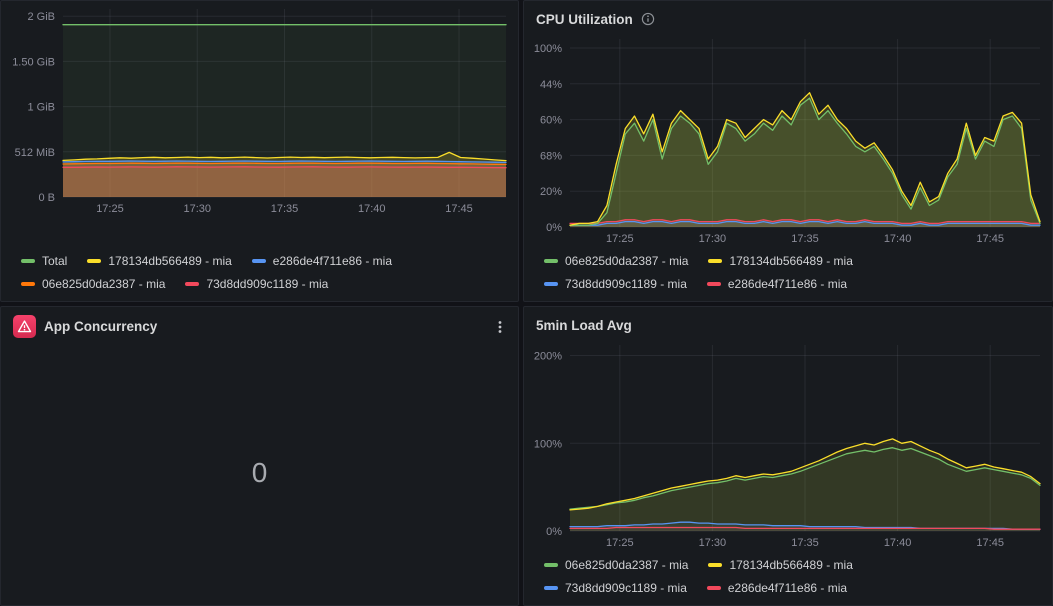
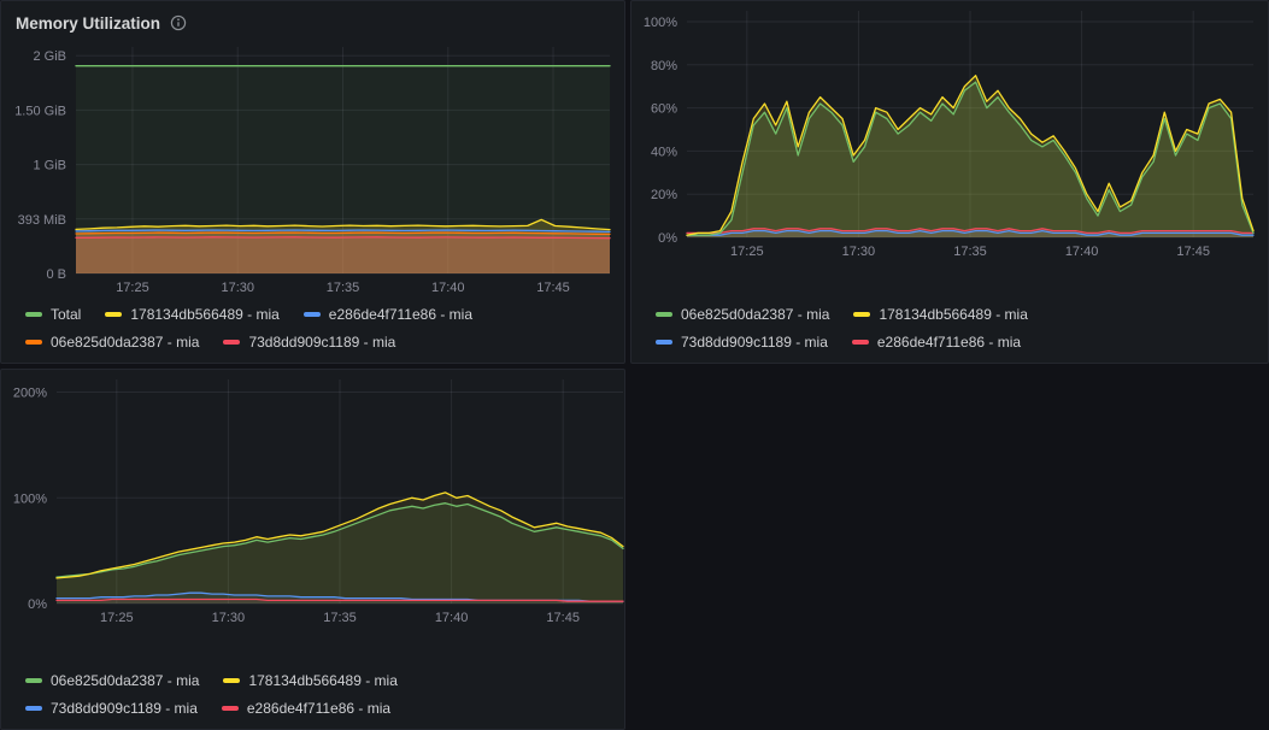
+ Memory Utilization
  0 B
- 512 MiB
+ 393 MiB
  1 GiB
  1.50 GiB
  2 GiB
  17:25
  17:30
  17:35
  17:40
  17:45
  Total
  178134db566489 - mia
  e286de4f711e86 - mia
  06e825d0da2387 - mia
  73d8dd909c1189 - mia
- CPU Utilization
  0%
  20%
- 68%
+ 40%
  60%
- 44%
+ 80%
  100%
  17:25
  17:30
  17:35
  17:40
  17:45
  06e825d0da2387 - mia
  178134db566489 - mia
  73d8dd909c1189 - mia
  e286de4f711e86 - mia
- App Concurrency
- 0
- 5min Load Avg
  0%
  100%
  200%
  17:25
  17:30
  17:35
  17:40
  17:45
  06e825d0da2387 - mia
  178134db566489 - mia
  73d8dd909c1189 - mia
  e286de4f711e86 - mia
